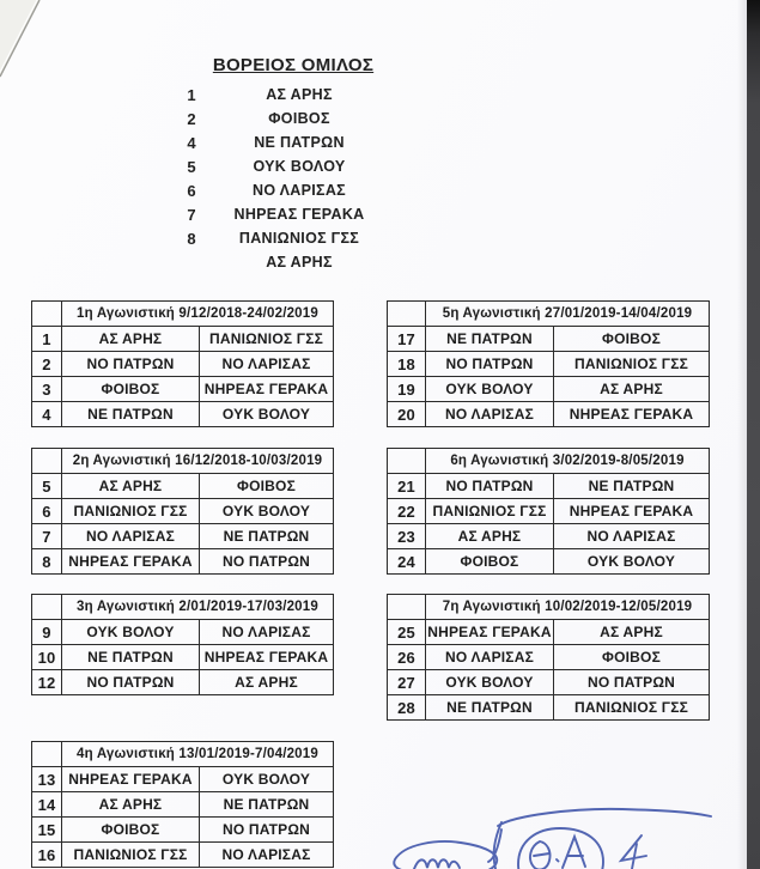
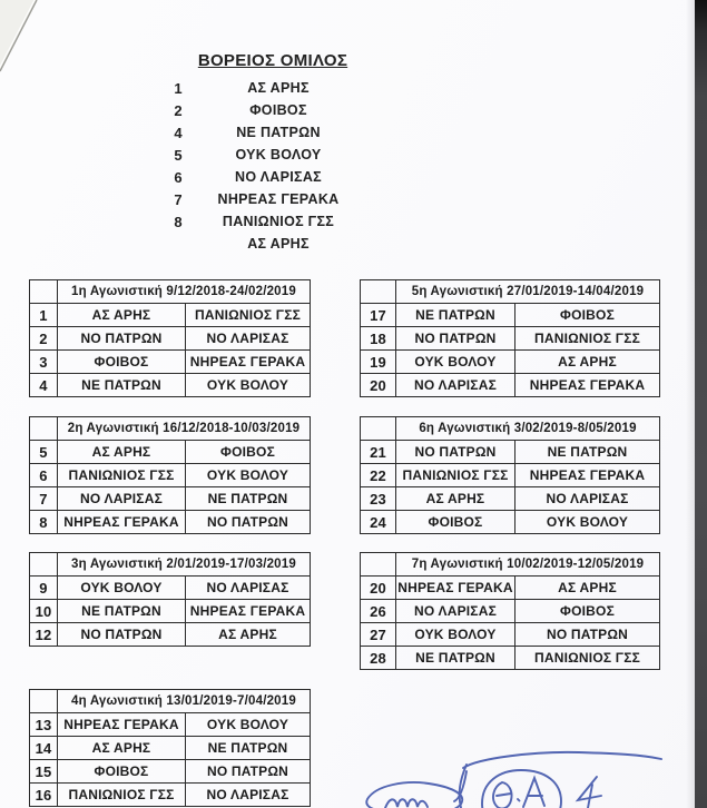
  ΒΟΡΕΙΟΣ ΟΜΙΛΟΣ
  1
  ΑΣ ΑΡΗΣ
  2
  ΦΟΙΒΟΣ
  4
  ΝΕ ΠΑΤΡΩΝ
  5
  ΟΥΚ ΒΟΛΟΥ
  6
  ΝΟ ΛΑΡΙΣΑΣ
  7
  ΝΗΡΕΑΣ ΓΕΡΑΚΑ
  8
  ΠΑΝΙΩΝΙΟΣ ΓΣΣ
  ΑΣ ΑΡΗΣ
  	1η Αγωνιστική 9/12/2018-24/02/2019
  1	ΑΣ ΑΡΗΣ	ΠΑΝΙΩΝΙΟΣ ΓΣΣ
  2	ΝΟ ΠΑΤΡΩΝ	ΝΟ ΛΑΡΙΣΑΣ
  3	ΦΟΙΒΟΣ	ΝΗΡΕΑΣ ΓΕΡΑΚΑ
  4	ΝΕ ΠΑΤΡΩΝ	ΟΥΚ ΒΟΛΟΥ
  	2η Αγωνιστική 16/12/2018-10/03/2019
  5	ΑΣ ΑΡΗΣ	ΦΟΙΒΟΣ
  6	ΠΑΝΙΩΝΙΟΣ ΓΣΣ	ΟΥΚ ΒΟΛΟΥ
  7	ΝΟ ΛΑΡΙΣΑΣ	ΝΕ ΠΑΤΡΩΝ
  8	ΝΗΡΕΑΣ ΓΕΡΑΚΑ	ΝΟ ΠΑΤΡΩΝ
  	3η Αγωνιστική 2/01/2019-17/03/2019
  9	ΟΥΚ ΒΟΛΟΥ	ΝΟ ΛΑΡΙΣΑΣ
  10	ΝΕ ΠΑΤΡΩΝ	ΝΗΡΕΑΣ ΓΕΡΑΚΑ
  12	ΝΟ ΠΑΤΡΩΝ	ΑΣ ΑΡΗΣ
  	4η Αγωνιστική 13/01/2019-7/04/2019
  13	ΝΗΡΕΑΣ ΓΕΡΑΚΑ	ΟΥΚ ΒΟΛΟΥ
  14	ΑΣ ΑΡΗΣ	ΝΕ ΠΑΤΡΩΝ
  15	ΦΟΙΒΟΣ	ΝΟ ΠΑΤΡΩΝ
  16	ΠΑΝΙΩΝΙΟΣ ΓΣΣ	ΝΟ ΛΑΡΙΣΑΣ
  	5η Αγωνιστική 27/01/2019-14/04/2019
  17	ΝΕ ΠΑΤΡΩΝ	ΦΟΙΒΟΣ
  18	ΝΟ ΠΑΤΡΩΝ	ΠΑΝΙΩΝΙΟΣ ΓΣΣ
  19	ΟΥΚ ΒΟΛΟΥ	ΑΣ ΑΡΗΣ
  20	ΝΟ ΛΑΡΙΣΑΣ	ΝΗΡΕΑΣ ΓΕΡΑΚΑ
  	6η Αγωνιστική 3/02/2019-8/05/2019
  21	ΝΟ ΠΑΤΡΩΝ	ΝΕ ΠΑΤΡΩΝ
  22	ΠΑΝΙΩΝΙΟΣ ΓΣΣ	ΝΗΡΕΑΣ ΓΕΡΑΚΑ
  23	ΑΣ ΑΡΗΣ	ΝΟ ΛΑΡΙΣΑΣ
  24	ΦΟΙΒΟΣ	ΟΥΚ ΒΟΛΟΥ
  	7η Αγωνιστική 10/02/2019-12/05/2019
- 25	ΝΗΡΕΑΣ ΓΕΡΑΚΑ	ΑΣ ΑΡΗΣ
+ 20	ΝΗΡΕΑΣ ΓΕΡΑΚΑ	ΑΣ ΑΡΗΣ
  26	ΝΟ ΛΑΡΙΣΑΣ	ΦΟΙΒΟΣ
  27	ΟΥΚ ΒΟΛΟΥ	ΝΟ ΠΑΤΡΩΝ
  28	ΝΕ ΠΑΤΡΩΝ	ΠΑΝΙΩΝΙΟΣ ΓΣΣ
